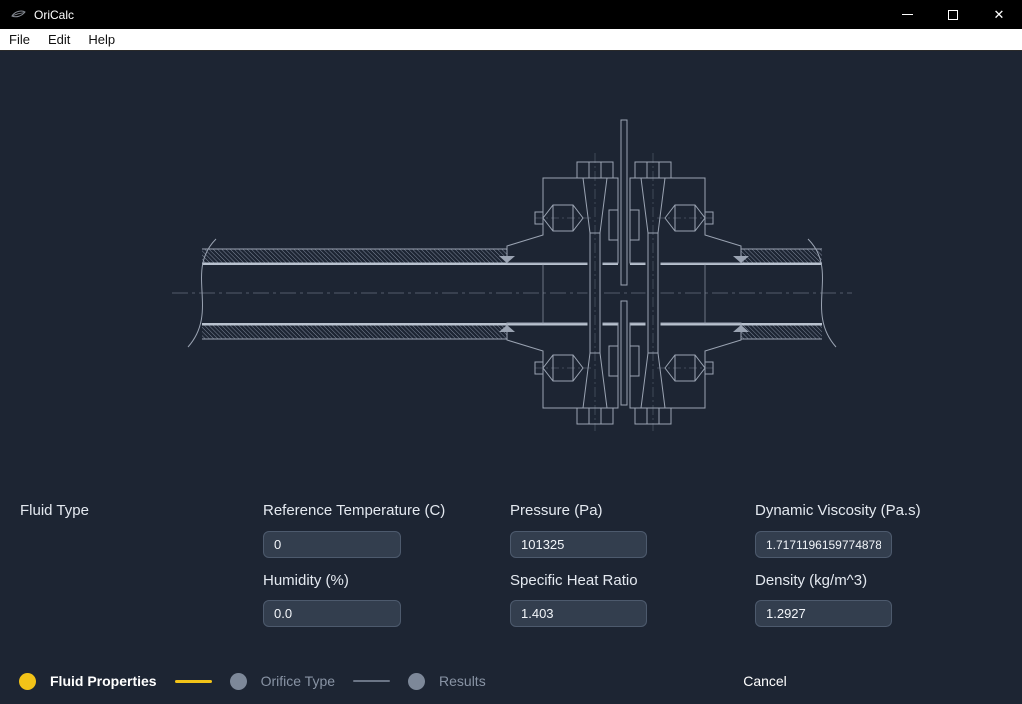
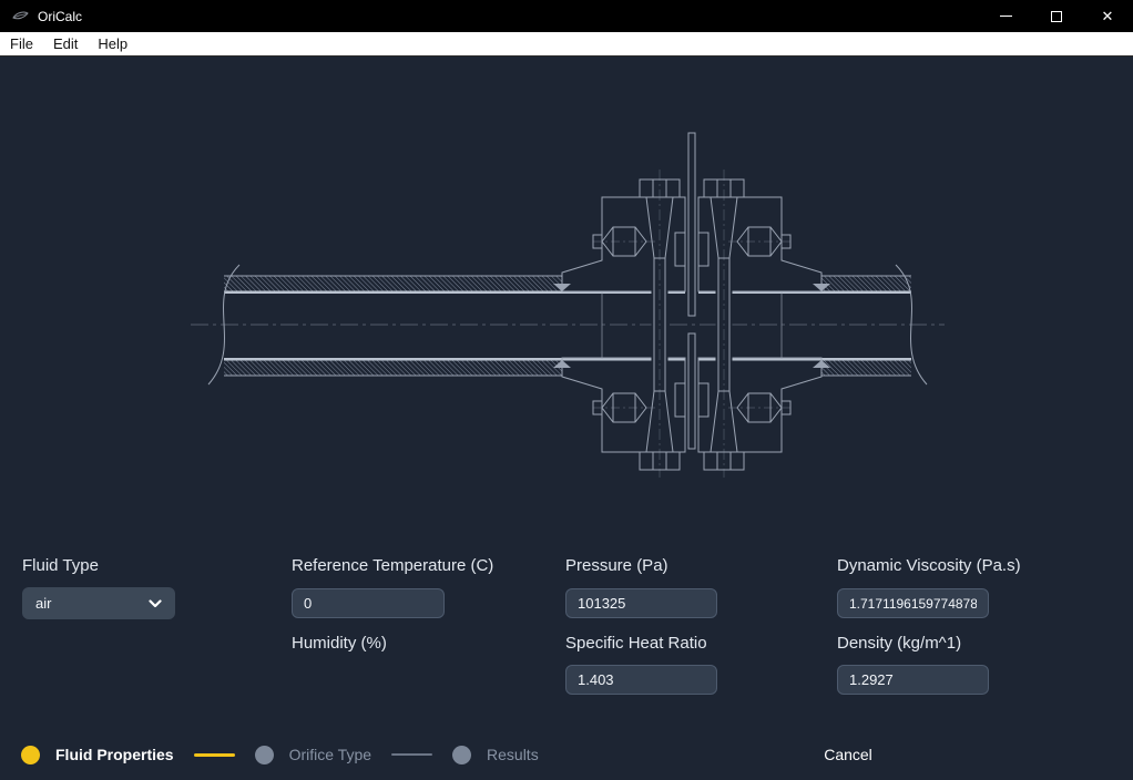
  OriCalc
  ✕
  File
  Edit
  Help
  Fluid Type
+ air
  Reference Temperature (C)
  0
  Pressure (Pa)
  101325
  Dynamic Viscosity (Pa.s)
  1.7171196159774878
  Humidity (%)
- 0.0
  Specific Heat Ratio
  1.403
- Density (kg/m^3)
+ Density (kg/m^1)
  1.2927
  Fluid Properties
  Orifice Type
  Results
  Cancel
